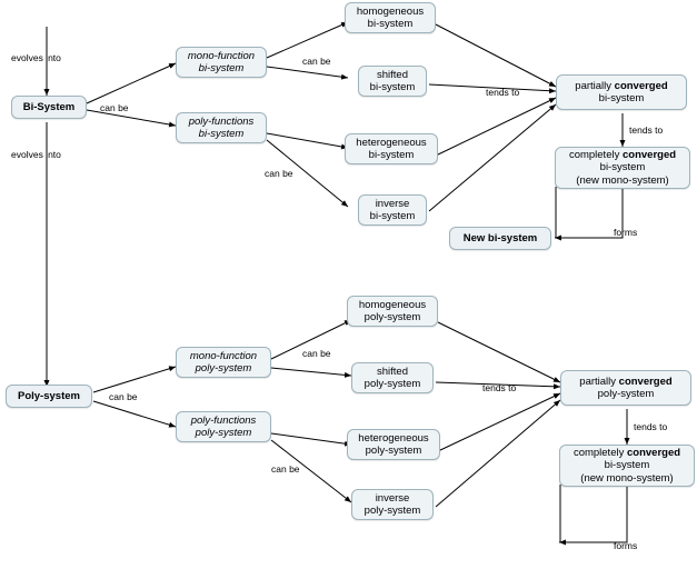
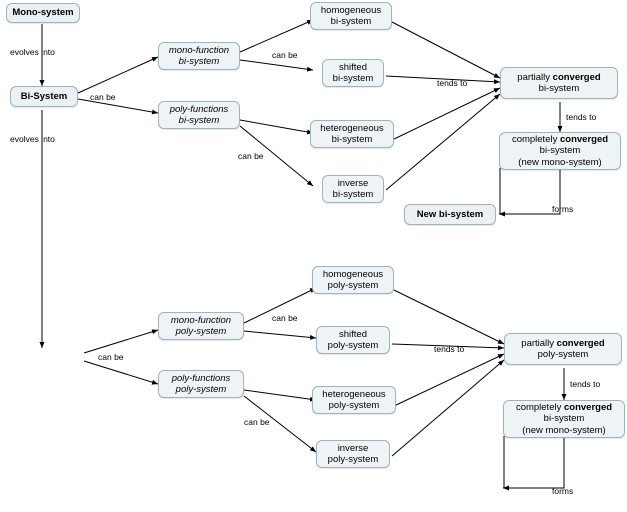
+ Mono-system
  Bi-System
- Poly-system
  mono-function
  bi-system
  poly-functions
  bi-system
  homogeneous
  bi-system
  shifted
  bi-system
  heterogeneous
  bi-system
  inverse
  bi-system
  partially converged
  bi-system
  completely converged
  bi-system
  (new mono-system)
  New bi-system
  mono-function
  poly-system
  poly-functions
  poly-system
  homogeneous
  poly-system
  shifted
  poly-system
  heterogeneous
  poly-system
  inverse
  poly-system
  partially converged
  poly-system
  completely converged
  bi-system
  (new mono-system)
  evolves into
  evolves into
  can be
  can be
  can be
  tends to
  tends to
  forms
  can be
  can be
  can be
  tends to
  tends to
  forms
